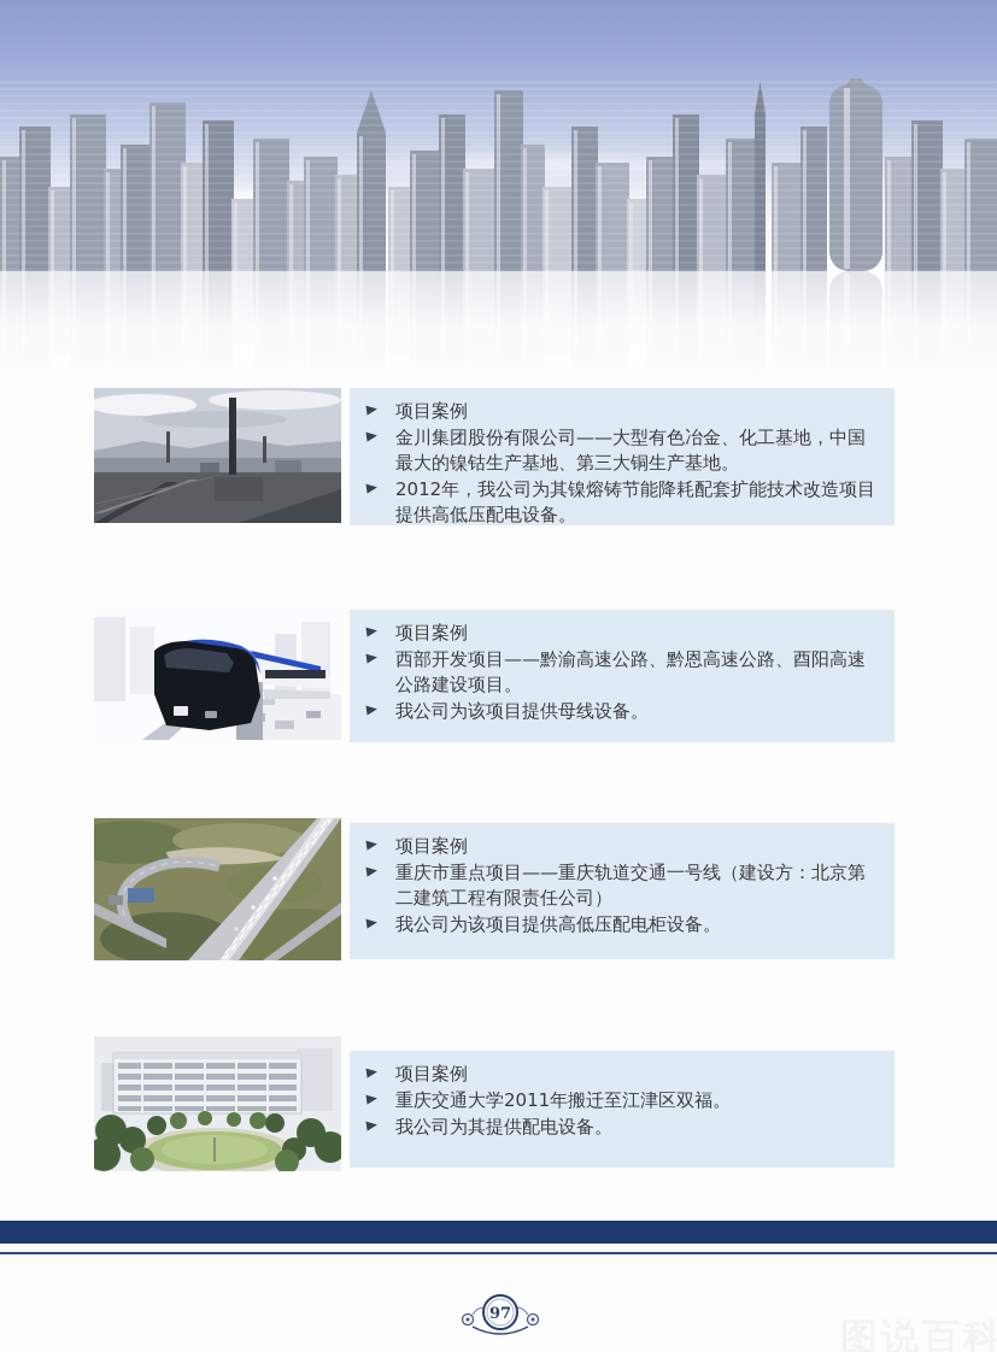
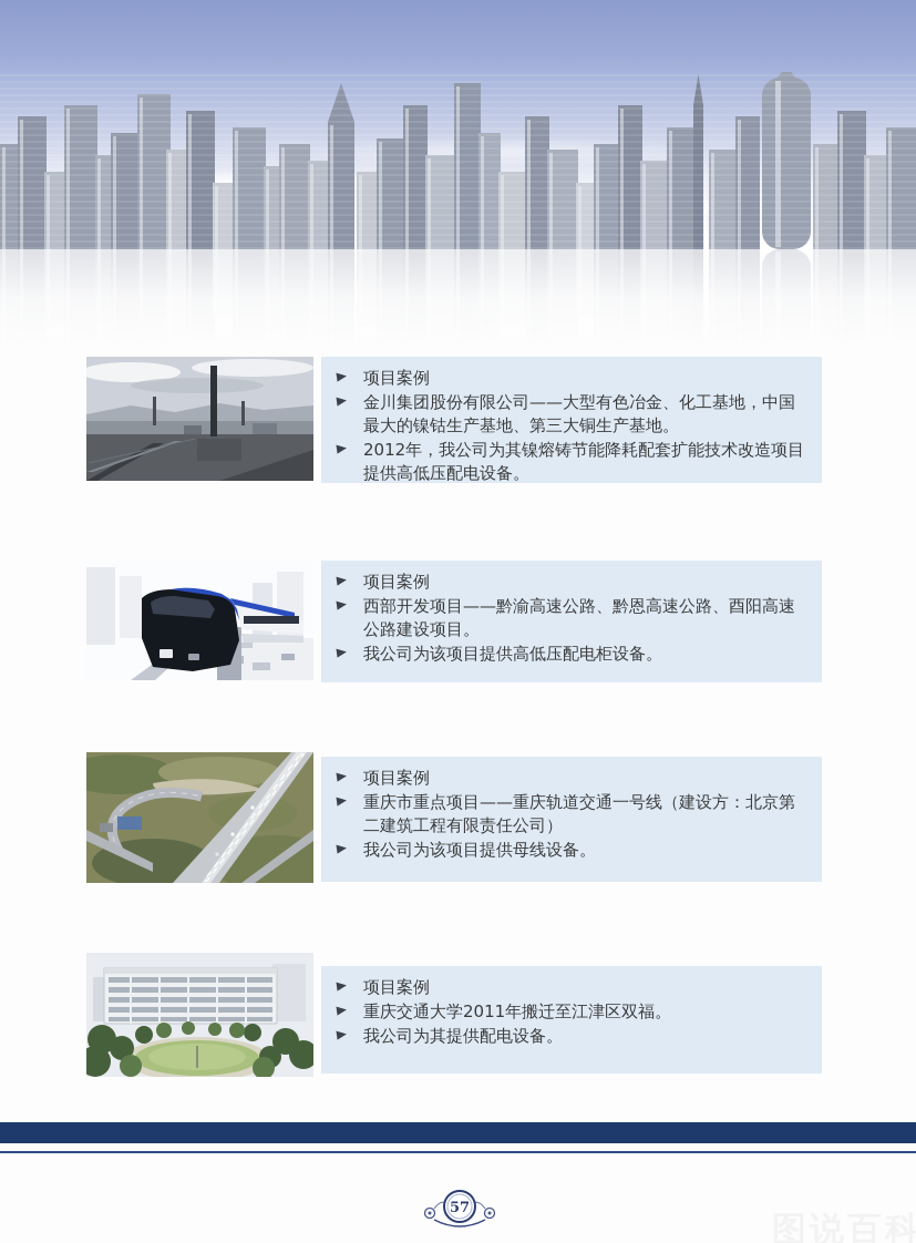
  项目案例
  金川集团股份有限公司——大型有色冶金、化工基地，中国最大的镍钴生产基地、第三大铜生产基地。
  2012年，我公司为其镍熔铸节能降耗配套扩能技术改造项目提供高低压配电设备。
  项目案例
  西部开发项目——黔渝高速公路、黔恩高速公路、酉阳高速公路建设项目。
- 我公司为该项目提供母线设备。
+ 我公司为该项目提供高低压配电柜设备。
  项目案例
  重庆市重点项目——重庆轨道交通一号线（建设方：北京第二建筑工程有限责任公司）
- 我公司为该项目提供高低压配电柜设备。
+ 我公司为该项目提供母线设备。
  项目案例
  重庆交通大学2011年搬迁至江津区双福。
  我公司为其提供配电设备。
- 97
+ 57
